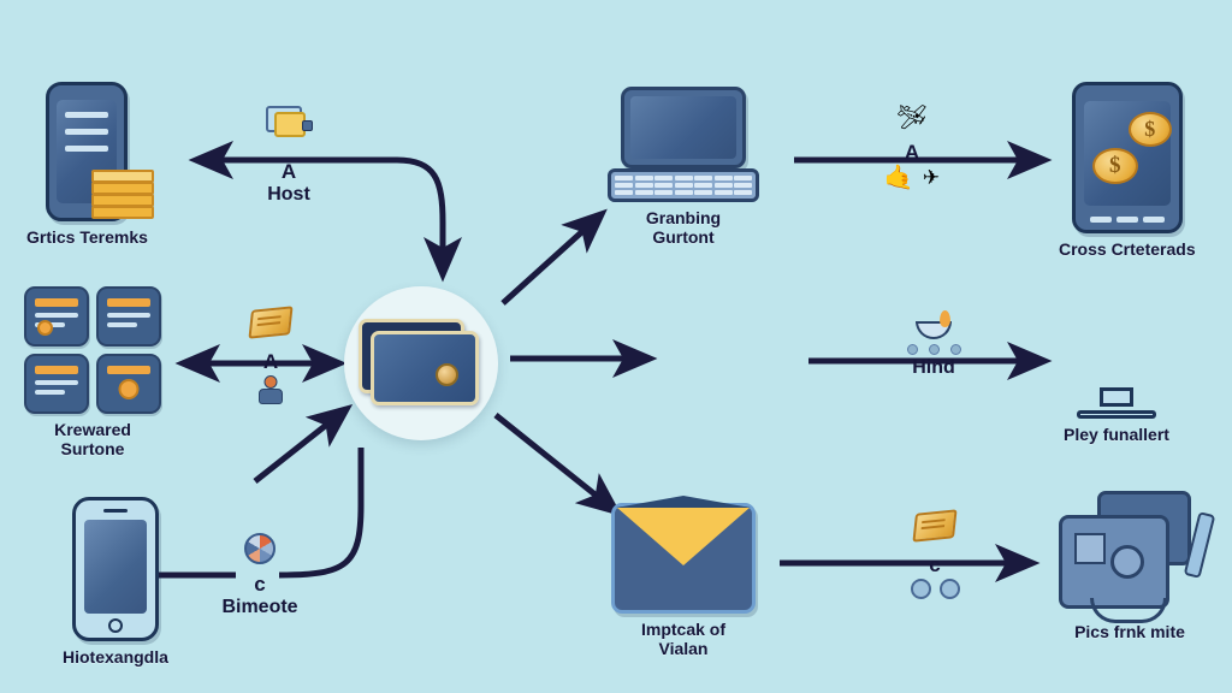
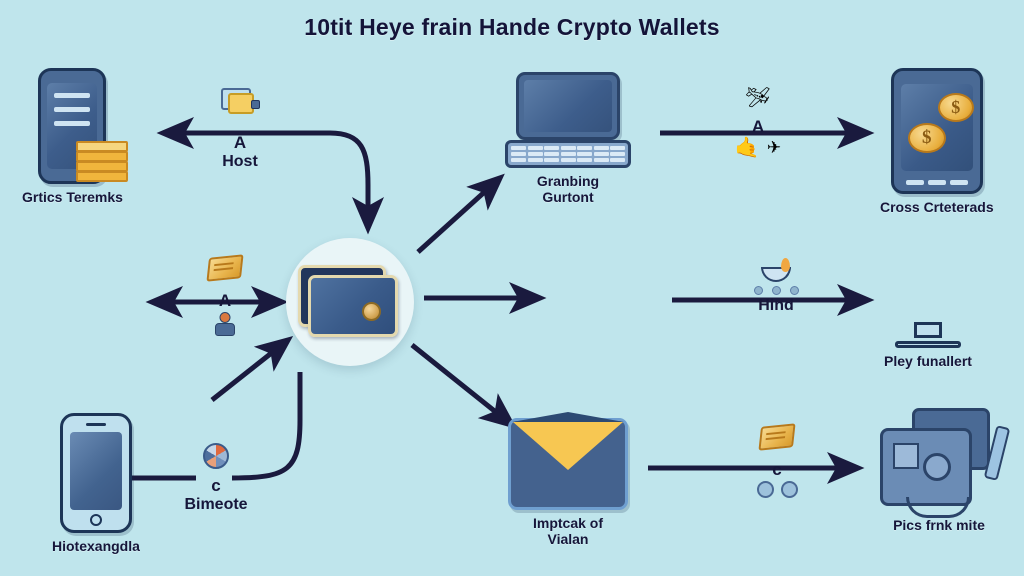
+ 10tit Heye frain Hande Crypto Wallets
  Grtics Teremks
- Krewared
- Surtone
  Hiotexangdla
  Granbing
  Gurtont
  $
  $
  Cross Crteterads
  Pley funallert
  Imptcak of
  Vialan
  Pics frnk mite
  A
  Host
  A
  c
  Bimeote
  🛩
  A
  🤙
  ✈
  Hind
  c
